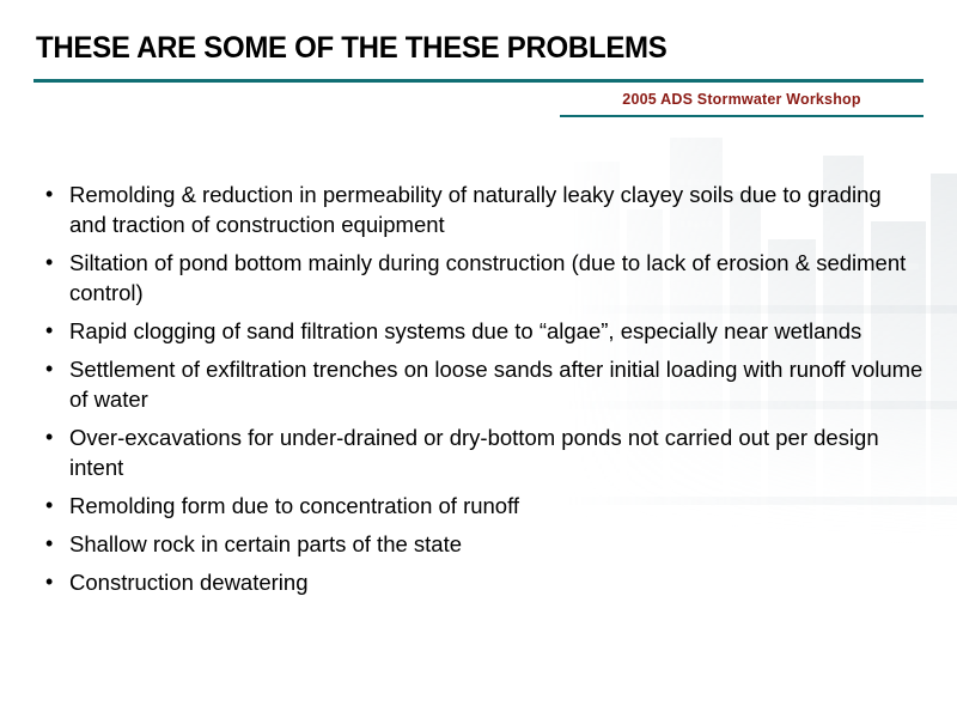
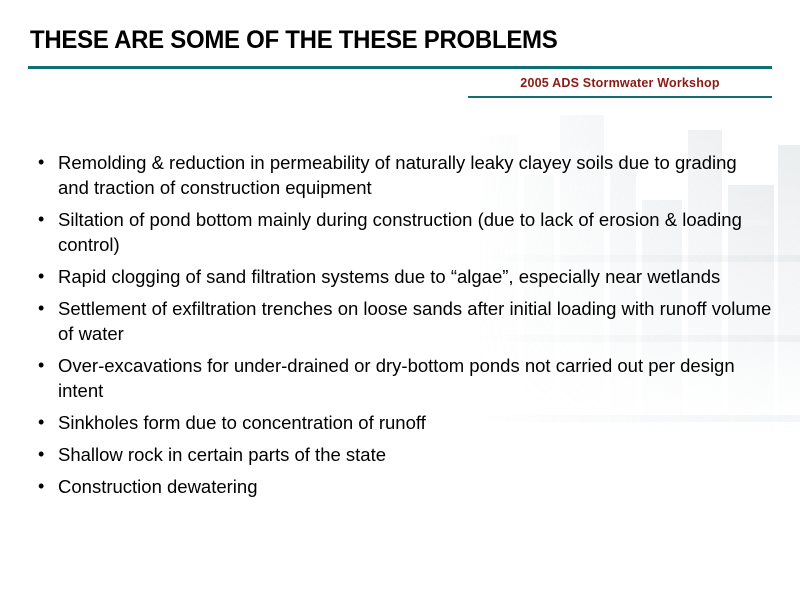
  THESE ARE SOME OF THE THESE PROBLEMS
  2005 ADS Stormwater Workshop
  •
  Remolding & reduction in permeability of naturally leaky clayey soils due to grading and traction of construction equipment
  •
- Siltation of pond bottom mainly during construction (due to lack of erosion & sediment control)
+ Siltation of pond bottom mainly during construction (due to lack of erosion & loading control)
  •
  Rapid clogging of sand filtration systems due to “algae”, especially near wetlands
  •
  Settlement of exfiltration trenches on loose sands after initial loading with runoff volume of water
  •
  Over-excavations for under-drained or dry-bottom ponds not carried out per design intent
  •
- Remolding form due to concentration of runoff
+ Sinkholes form due to concentration of runoff
  •
  Shallow rock in certain parts of the state
  •
  Construction dewatering
